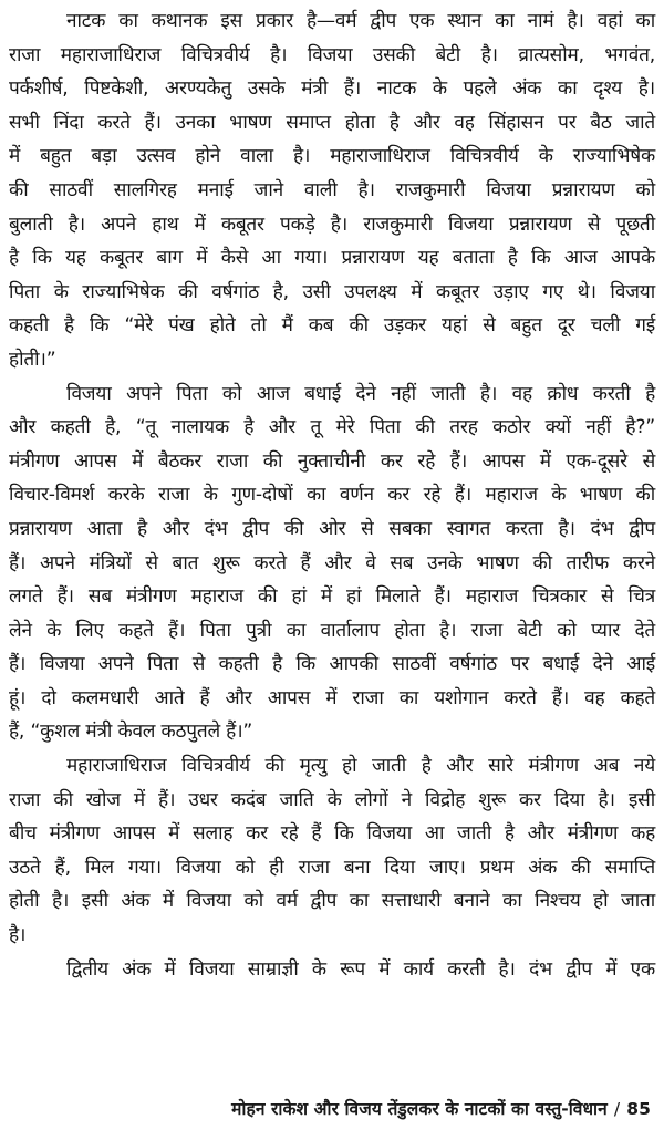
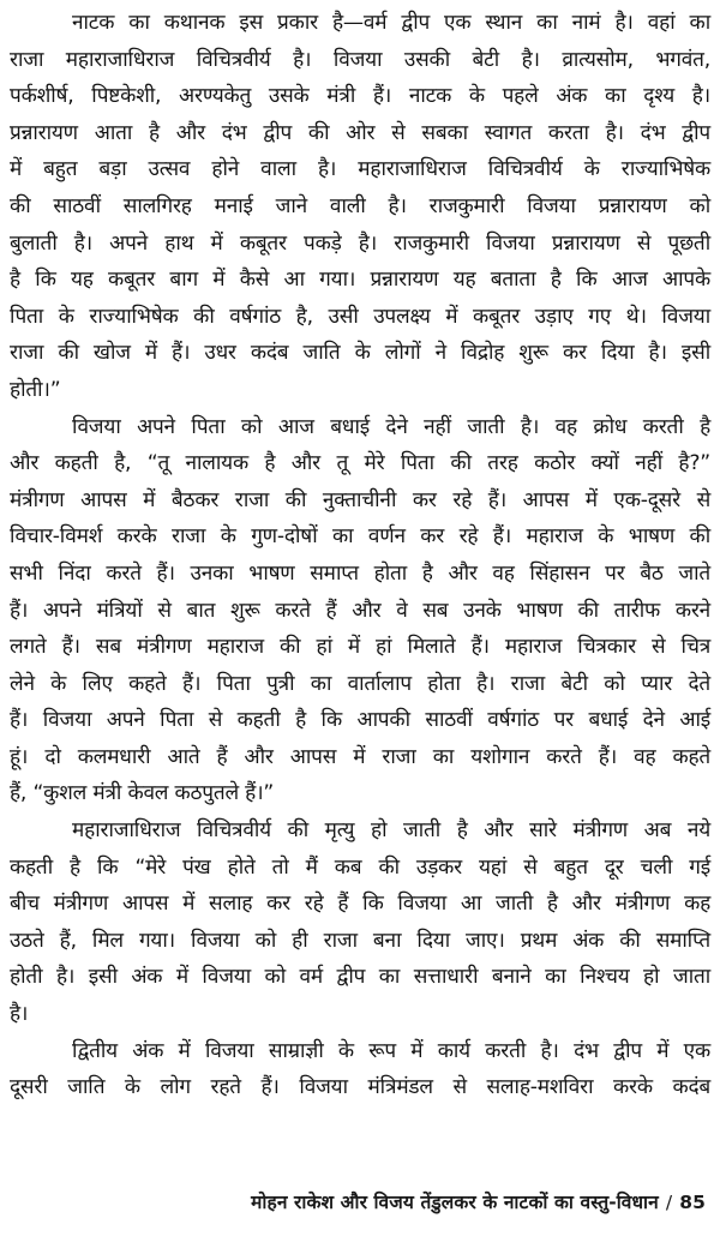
  नाटक का कथानक इस प्रकार है—वर्म द्वीप एक स्थान का नामं है। वहां का
  राजा महाराजाधिराज विचित्रवीर्य है। विजया उसकी बेटी है। व्रात्यसोम, भगवंत,
  पर्कशीर्ष, पिष्टकेशी, अरण्यकेतु उसके मंत्री हैं। नाटक के पहले अंक का दृश्य है।
- सभी निंदा करते हैं। उनका भाषण समाप्त होता है और वह सिंहासन पर बैठ जाते
+ प्रन्नारायण आता है और दंभ द्वीप की ओर से सबका स्वागत करता है। दंभ द्वीप
  में बहुत बड़ा उत्सव होने वाला है। महाराजाधिराज विचित्रवीर्य के राज्याभिषेक
  की साठवीं सालगिरह मनाई जाने वाली है। राजकुमारी विजया प्रन्नारायण को
  बुलाती है। अपने हाथ में कबूतर पकड़े है। राजकुमारी विजया प्रन्नारायण से पूछती
  है कि यह कबूतर बाग में कैसे आ गया। प्रन्नारायण यह बताता है कि आज आपके
  पिता के राज्याभिषेक की वर्षगांठ है, उसी उपलक्ष्य में कबूतर उड़ाए गए थे। विजया
- कहती है कि “मेरे पंख होते तो मैं कब की उड़कर यहां से बहुत दूर चली गई
+ राजा की खोज में हैं। उधर कदंब जाति के लोगों ने विद्रोह शुरू कर दिया है। इसी
  होती।”
  विजया अपने पिता को आज बधाई देने नहीं जाती है। वह क्रोध करती है
  और कहती है, “तू नालायक है और तू मेरे पिता की तरह कठोर क्यों नहीं है?”
  मंत्रीगण आपस में बैठकर राजा की नुक्ताचीनी कर रहे हैं। आपस में एक-दूसरे से
  विचार-विमर्श करके राजा के गुण-दोषों का वर्णन कर रहे हैं। महाराज के भाषण की
- प्रन्नारायण आता है और दंभ द्वीप की ओर से सबका स्वागत करता है। दंभ द्वीप
+ सभी निंदा करते हैं। उनका भाषण समाप्त होता है और वह सिंहासन पर बैठ जाते
  हैं। अपने मंत्रियों से बात शुरू करते हैं और वे सब उनके भाषण की तारीफ करने
  लगते हैं। सब मंत्रीगण महाराज की हां में हां मिलाते हैं। महाराज चित्रकार से चित्र
  लेने के लिए कहते हैं। पिता पुत्री का वार्तालाप होता है। राजा बेटी को प्यार देते
  हैं। विजया अपने पिता से कहती है कि आपकी साठवीं वर्षगांठ पर बधाई देने आई
  हूं। दो कलमधारी आते हैं और आपस में राजा का यशोगान करते हैं। वह कहते
  हैं, “कुशल मंत्री केवल कठपुतले हैं।”
  महाराजाधिराज विचित्रवीर्य की मृत्यु हो जाती है और सारे मंत्रीगण अब नये
- राजा की खोज में हैं। उधर कदंब जाति के लोगों ने विद्रोह शुरू कर दिया है। इसी
+ कहती है कि “मेरे पंख होते तो मैं कब की उड़कर यहां से बहुत दूर चली गई
  बीच मंत्रीगण आपस में सलाह कर रहे हैं कि विजया आ जाती है और मंत्रीगण कह
  उठते हैं, मिल गया। विजया को ही राजा बना दिया जाए। प्रथम अंक की समाप्ति
  होती है। इसी अंक में विजया को वर्म द्वीप का सत्ताधारी बनाने का निश्चय हो जाता
  है।
  द्वितीय अंक में विजया साम्राज्ञी के रूप में कार्य करती है। दंभ द्वीप में एक
+ दूसरी जाति के लोग रहते हैं। विजया मंत्रिमंडल से सलाह-मशविरा करके कदंब
  मोहन राकेश और विजय तेंडुलकर के नाटकों का वस्तु-विधान / 85
